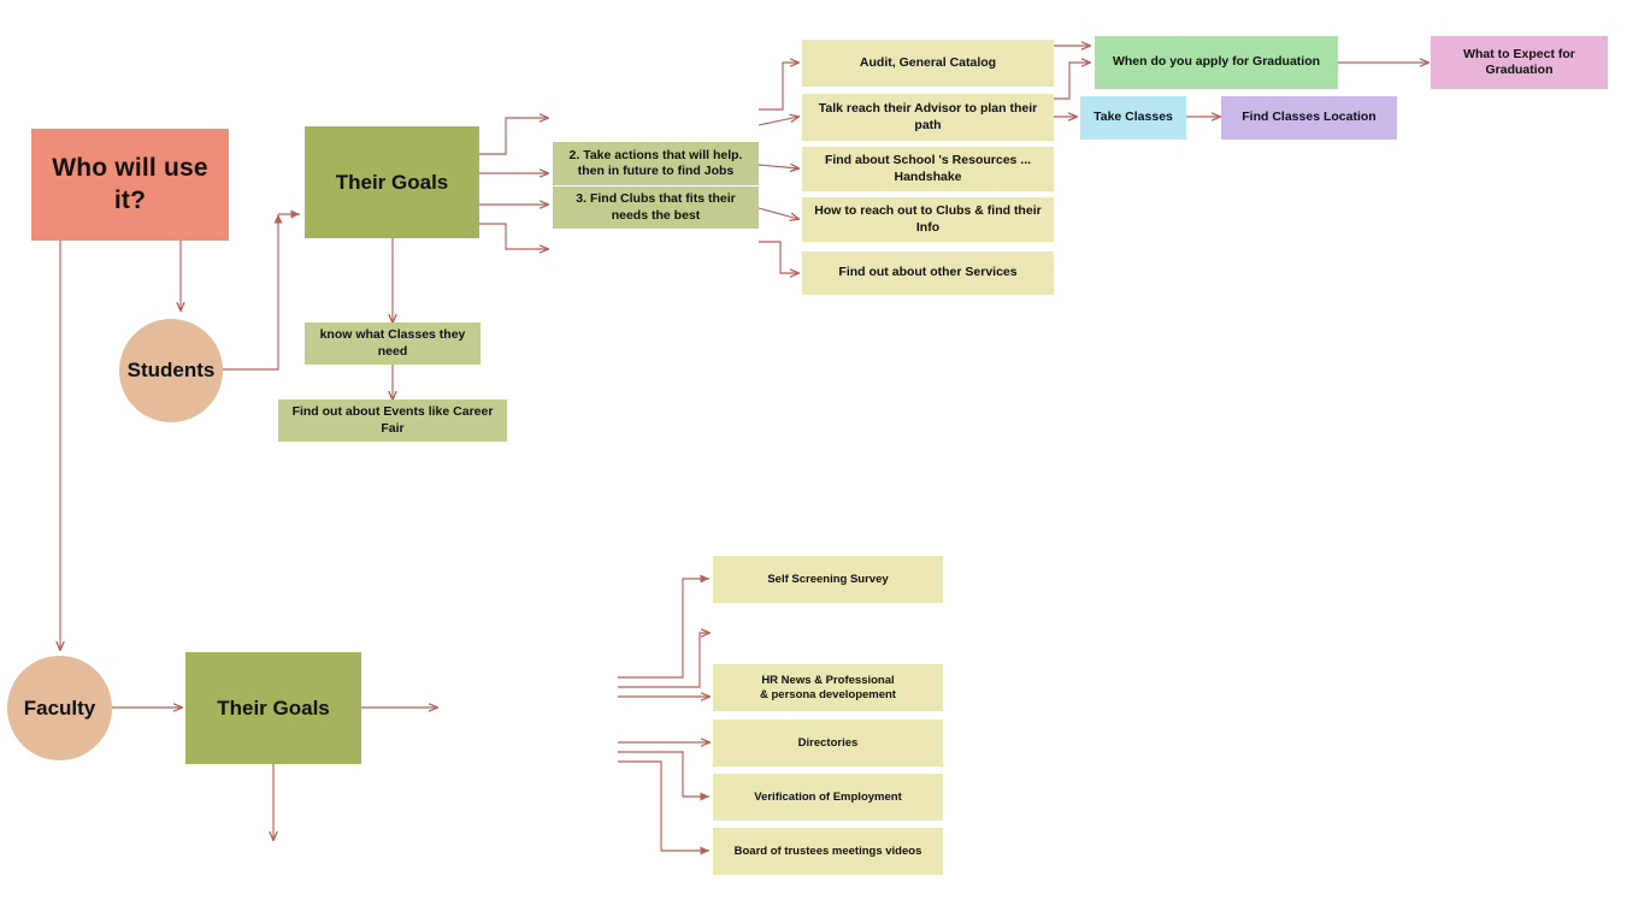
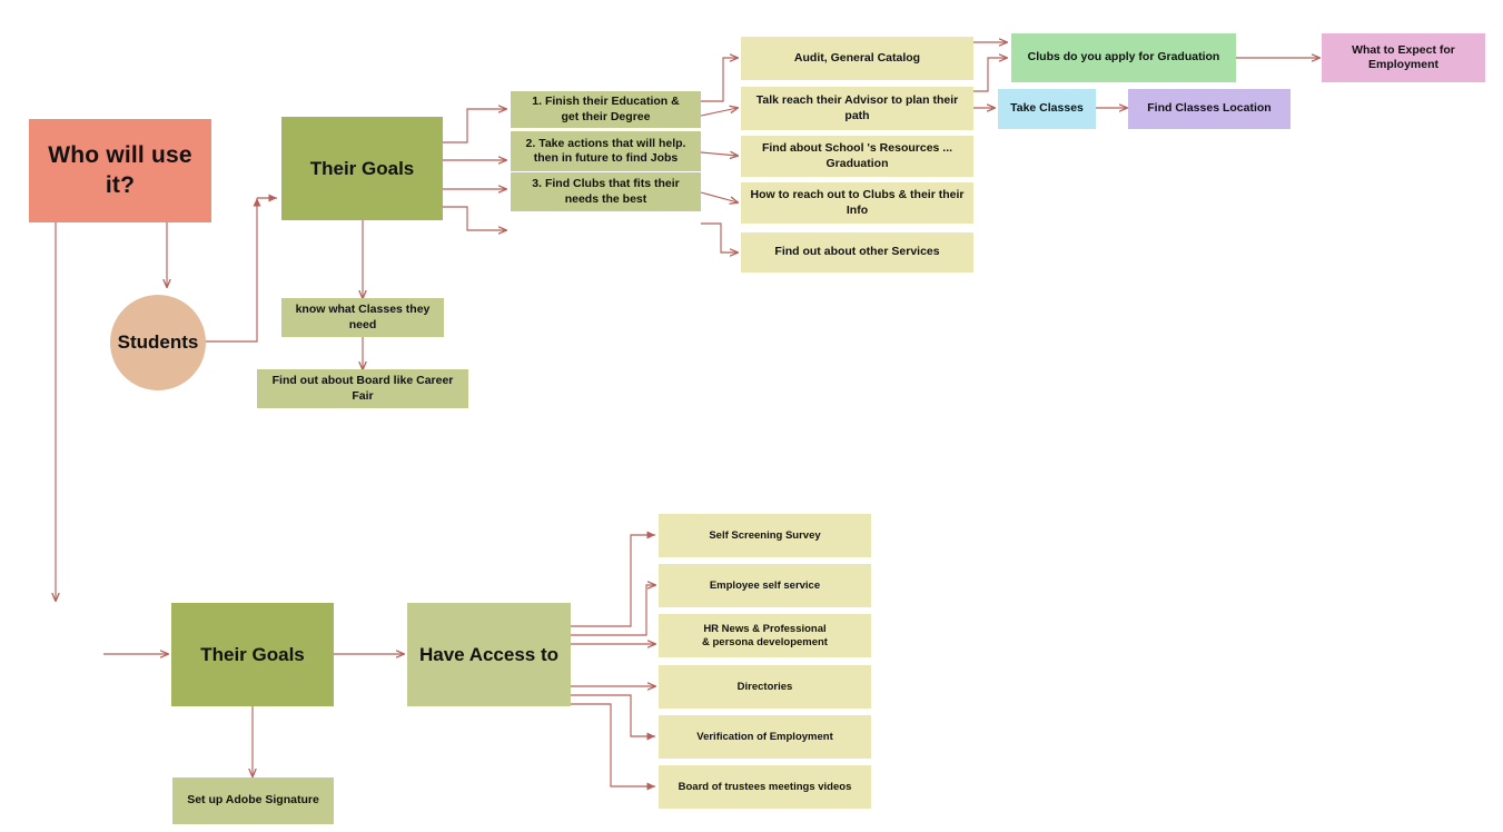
  Who will use it?
  Students
- Faculty
  Their Goals
  know what Classes they need
- Find out about Events like Career Fair
+ Find out about Board like Career Fair
+ 1. Finish their Education &
+ get their Degree
  2. Take actions that will help.
  then in future to find Jobs
  3. Find Clubs that fits their
  needs the best
  Audit, General Catalog
  Talk reach their Advisor to plan their path
- Find about School 's Resources ... Handshake
+ Find about School 's Resources ... Graduation
- How to reach out to Clubs & find their Info
+ How to reach out to Clubs & their their Info
  Find out about other Services
- When do you apply for Graduation
+ Clubs do you apply for Graduation
- What to Expect for Graduation
+ What to Expect for Employment
  Take Classes
  Find Classes Location
  Their Goals
+ Set up Adobe Signature
+ Have Access to
  Self Screening Survey
+ Employee self service
  HR News & Professional
  & persona developement
  Directories
  Verification of Employment
  Board of trustees meetings videos
